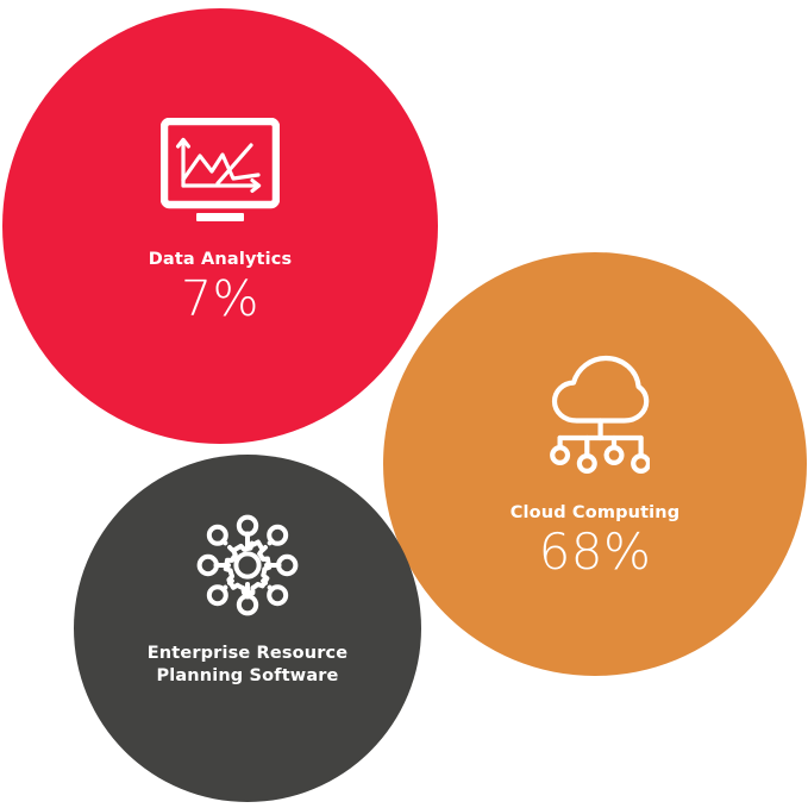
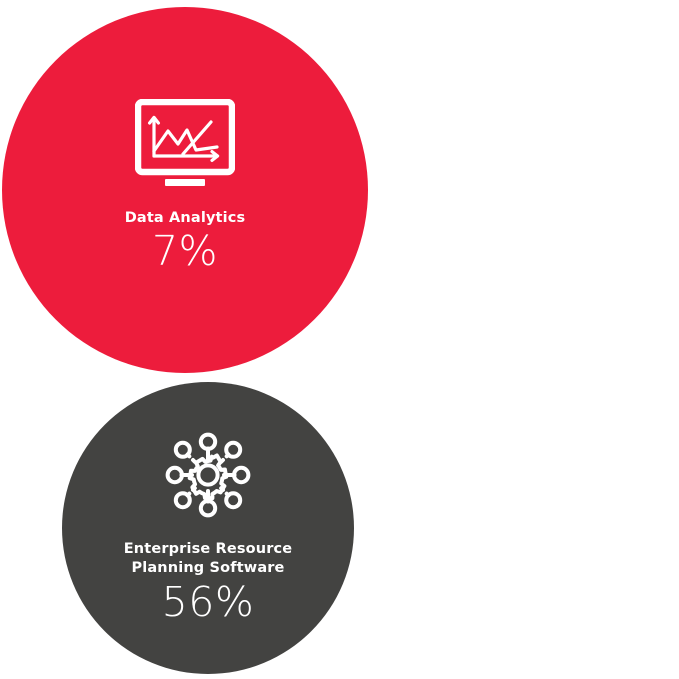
- Cloud Computing
- 68%
  Enterprise Resource
  Planning Software
+ 56%
  Data Analytics
  7%
